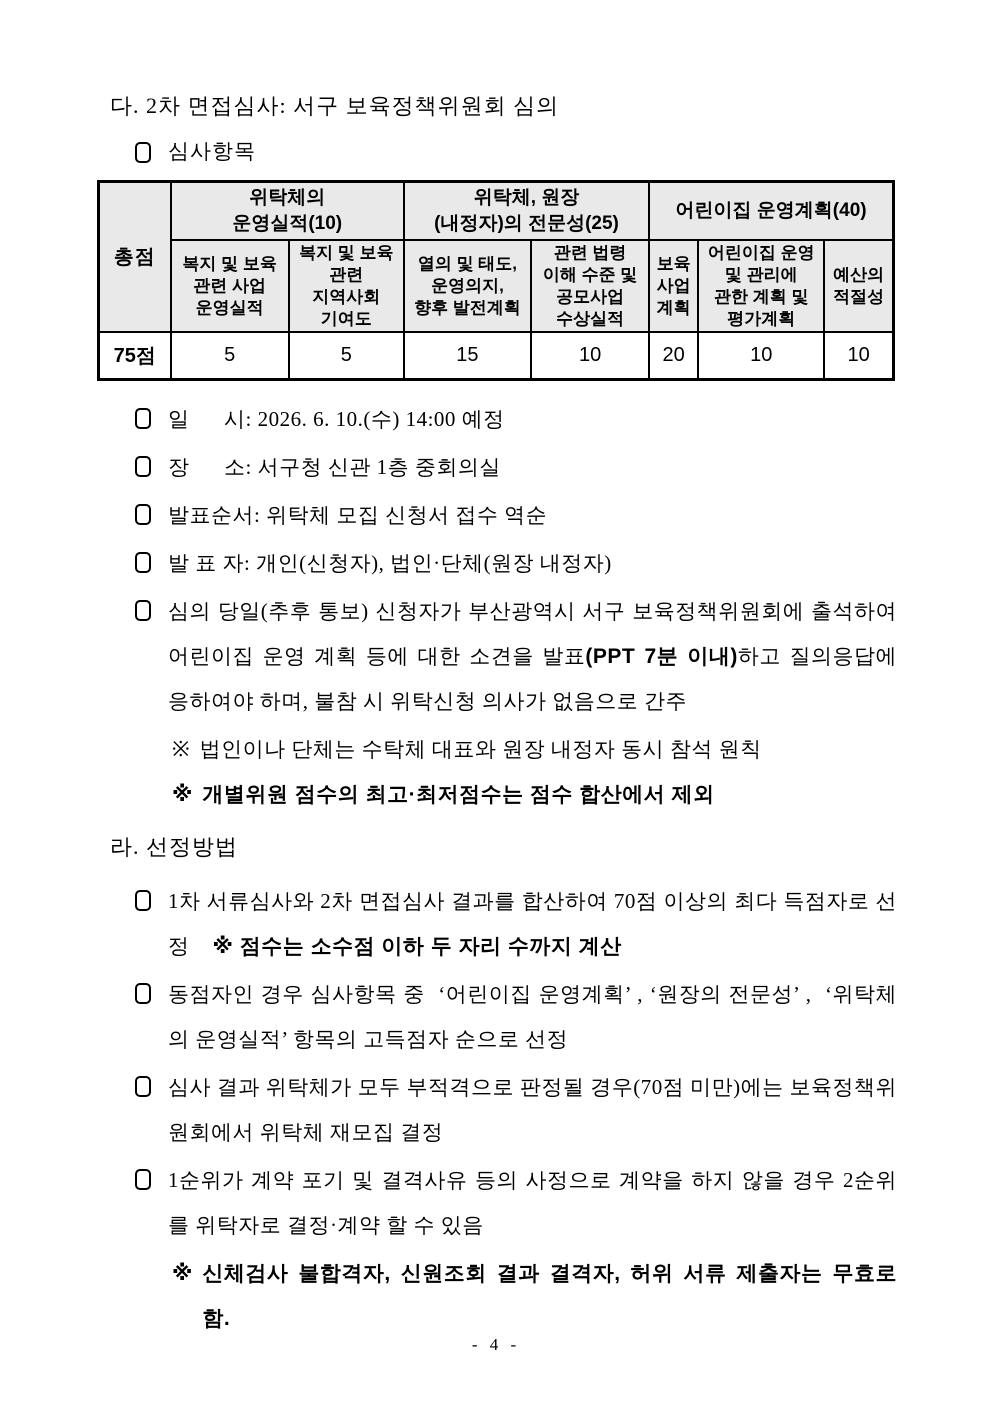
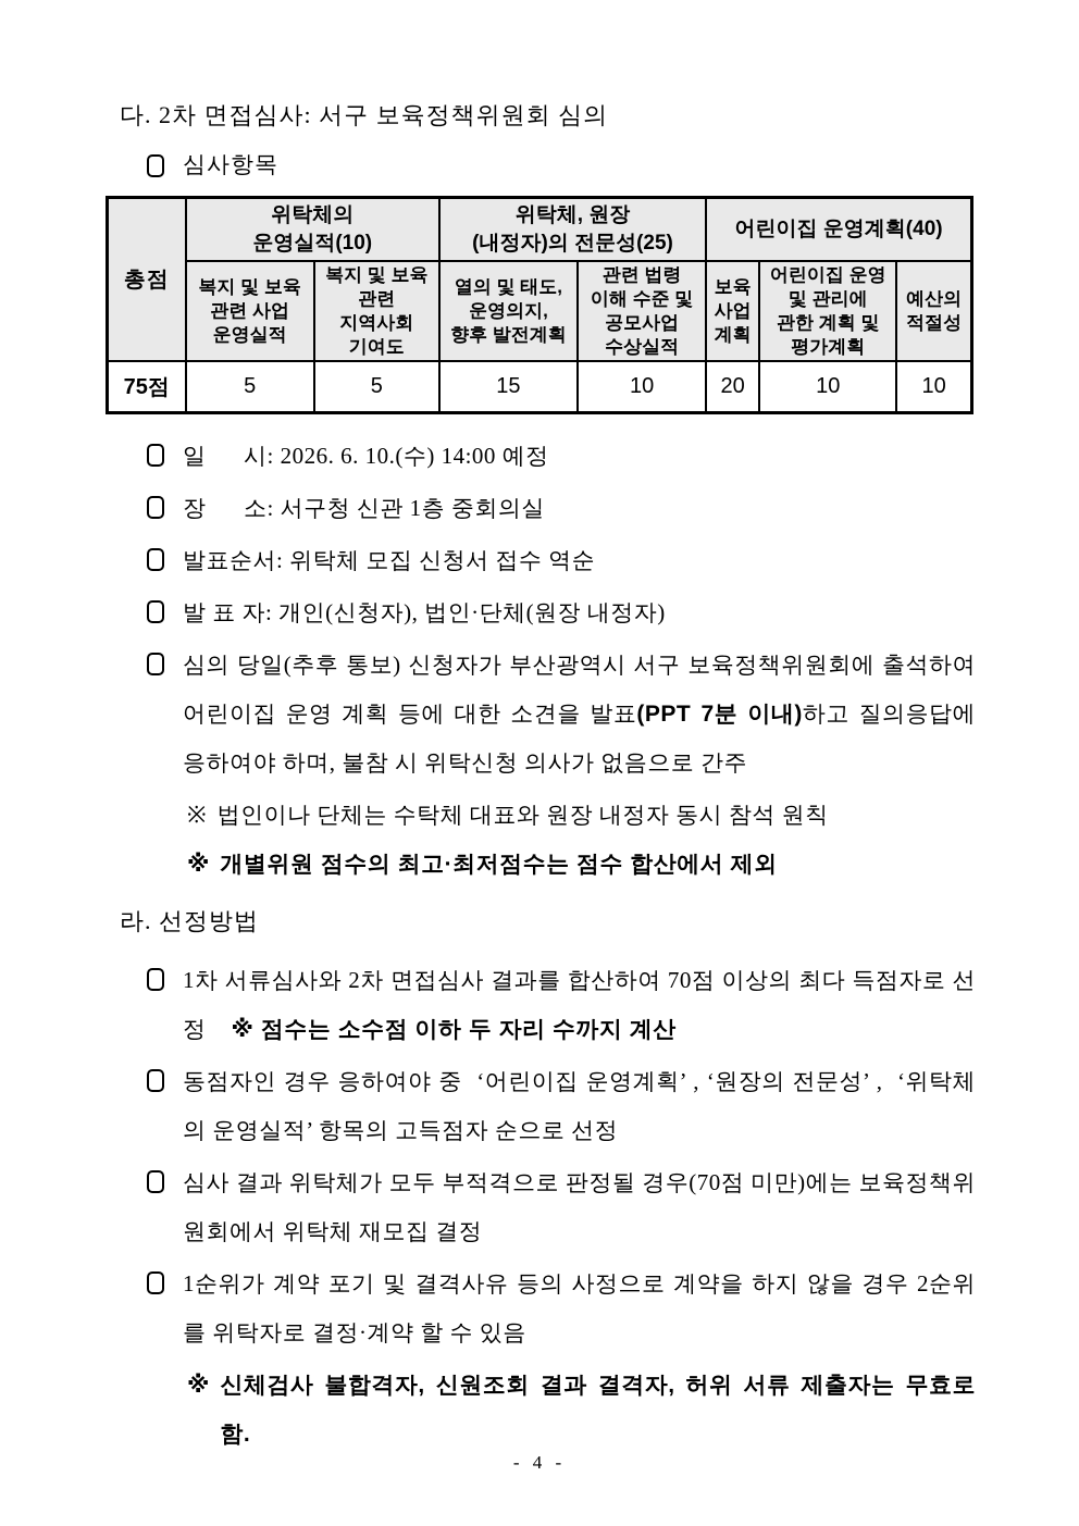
  다. 2차 면접심사: 서구 보육정책위원회 심의
  심사항목
  총점	위탁체의 운영실적(10)	위탁체, 원장 (내정자)의 전문성(25)	어린이집 운영계획(40)
  복지 및 보육 관련 사업 운영실적	복지 및 보육 관련 지역사회 기여도	열의 및 태도, 운영의지, 향후 발전계획	관련 법령 이해 수준 및 공모사업 수상실적	보육 사업 계획	어린이집 운영 및 관리에 관한 계획 및 평가계획	예산의 적절성
  75점	5	5	15	10	20	10	10
  일 시: 2026. 6. 10.(수) 14:00 예정
  장 소: 서구청 신관 1층 중회의실
  발표순서: 위탁체 모집 신청서 접수 역순
  발 표 자: 개인(신청자), 법인·단체(원장 내정자)
  심의 당일(추후 통보) 신청자가 부산광역시 서구 보육정책위원회에 출석하여 어린이집 운영 계획 등에 대한 소견을 발표(PPT 7분 이내)하고 질의응답에 응하여야 하며, 불참 시 위탁신청 의사가 없음으로 간주
  ※
  법인이나 단체는 수탁체 대표와 원장 내정자 동시 참석 원칙
  ※
  개별위원 점수의 최고·최저점수는 점수 합산에서 제외
  라. 선정방법
  1차 서류심사와 2차 면접심사 결과를 합산하여 70점 이상의 최다 득점자로 선정 ※ 점수는 소수점 이하 두 자리 수까지 계산
- 동점자인 경우 심사항목 중 ‘어린이집 운영계획’ , ‘원장의 전문성’ , ‘위탁체의 운영실적’ 항목의 고득점자 순으로 선정
+ 동점자인 경우 응하여야 중 ‘어린이집 운영계획’ , ‘원장의 전문성’ , ‘위탁체의 운영실적’ 항목의 고득점자 순으로 선정
  심사 결과 위탁체가 모두 부적격으로 판정될 경우(70점 미만)에는 보육정책위원회에서 위탁체 재모집 결정
  1순위가 계약 포기 및 결격사유 등의 사정으로 계약을 하지 않을 경우 2순위를 위탁자로 결정·계약 할 수 있음
  ※
  신체검사 불합격자, 신원조회 결과 결격자, 허위 서류 제출자는 무효로 함.
  - 4 -
